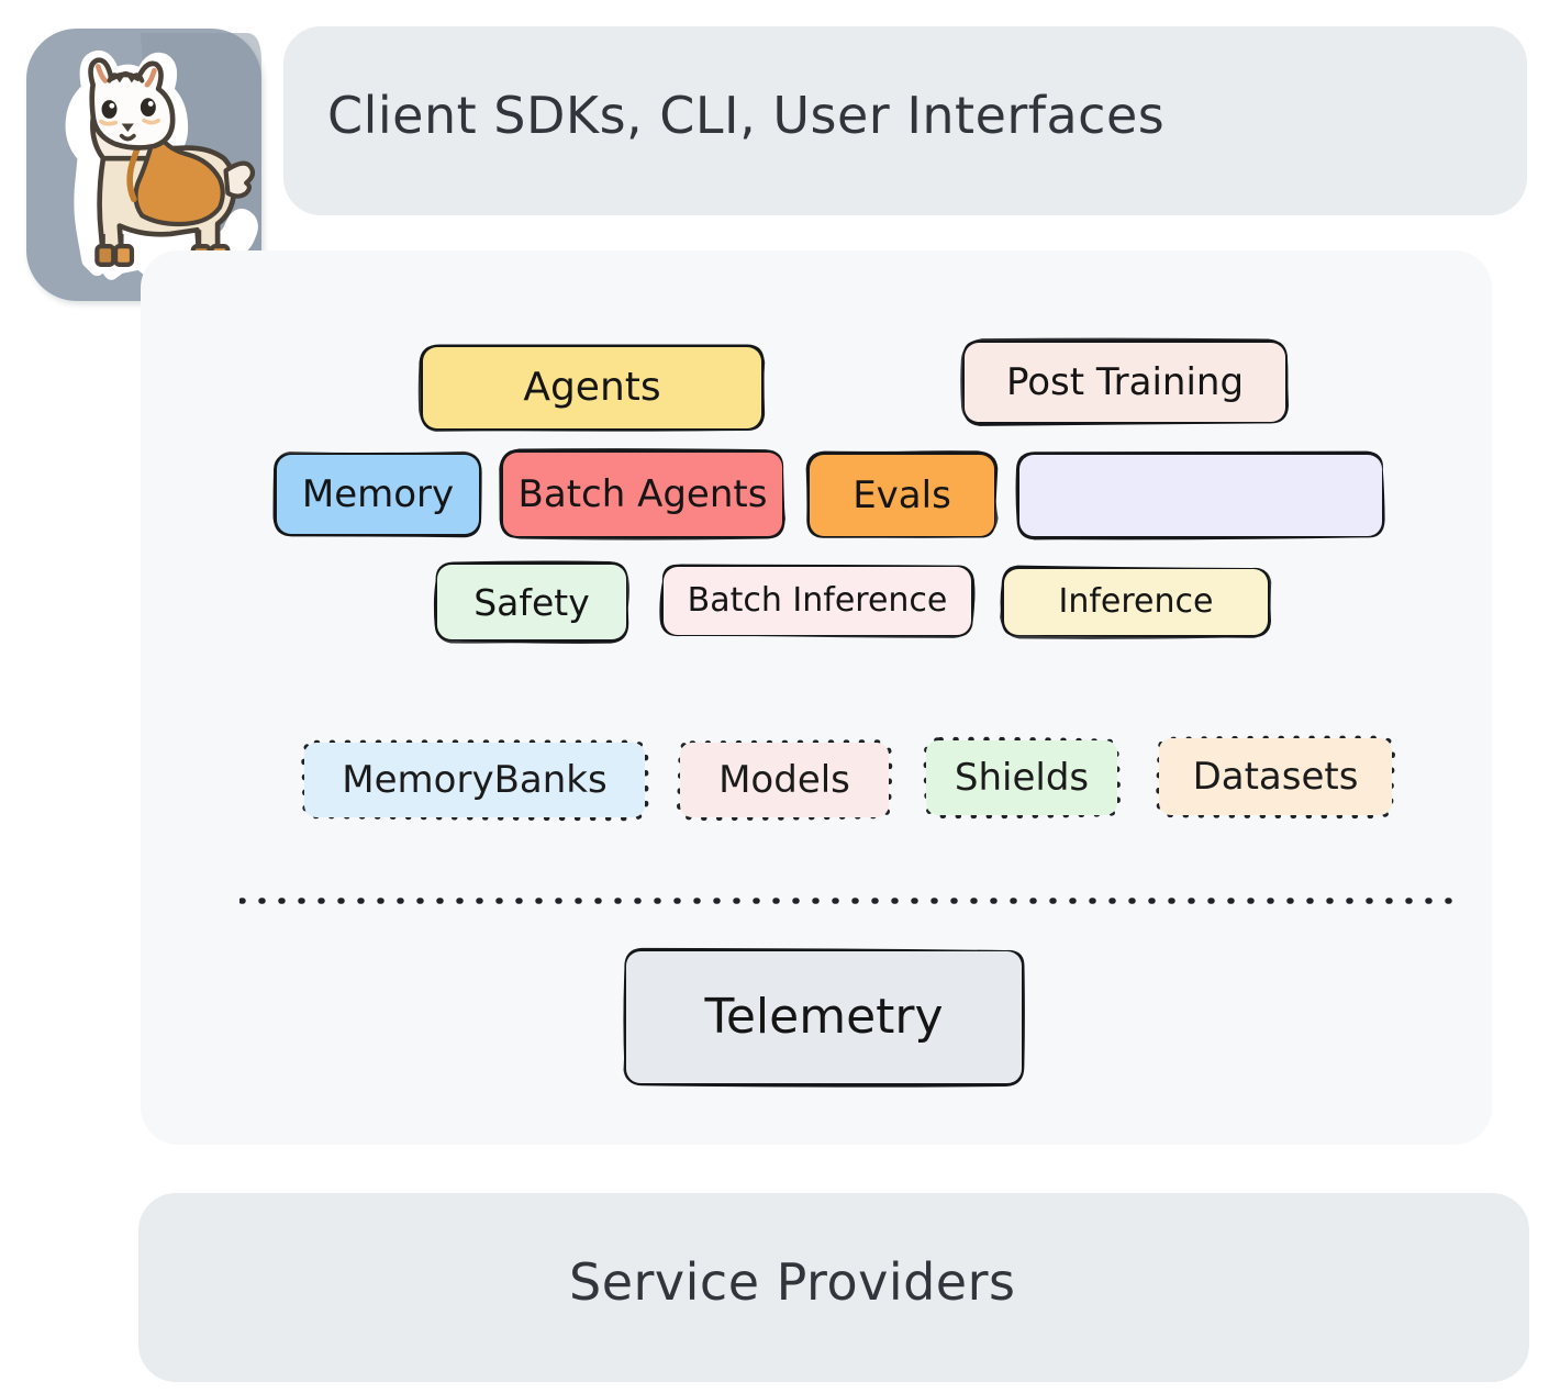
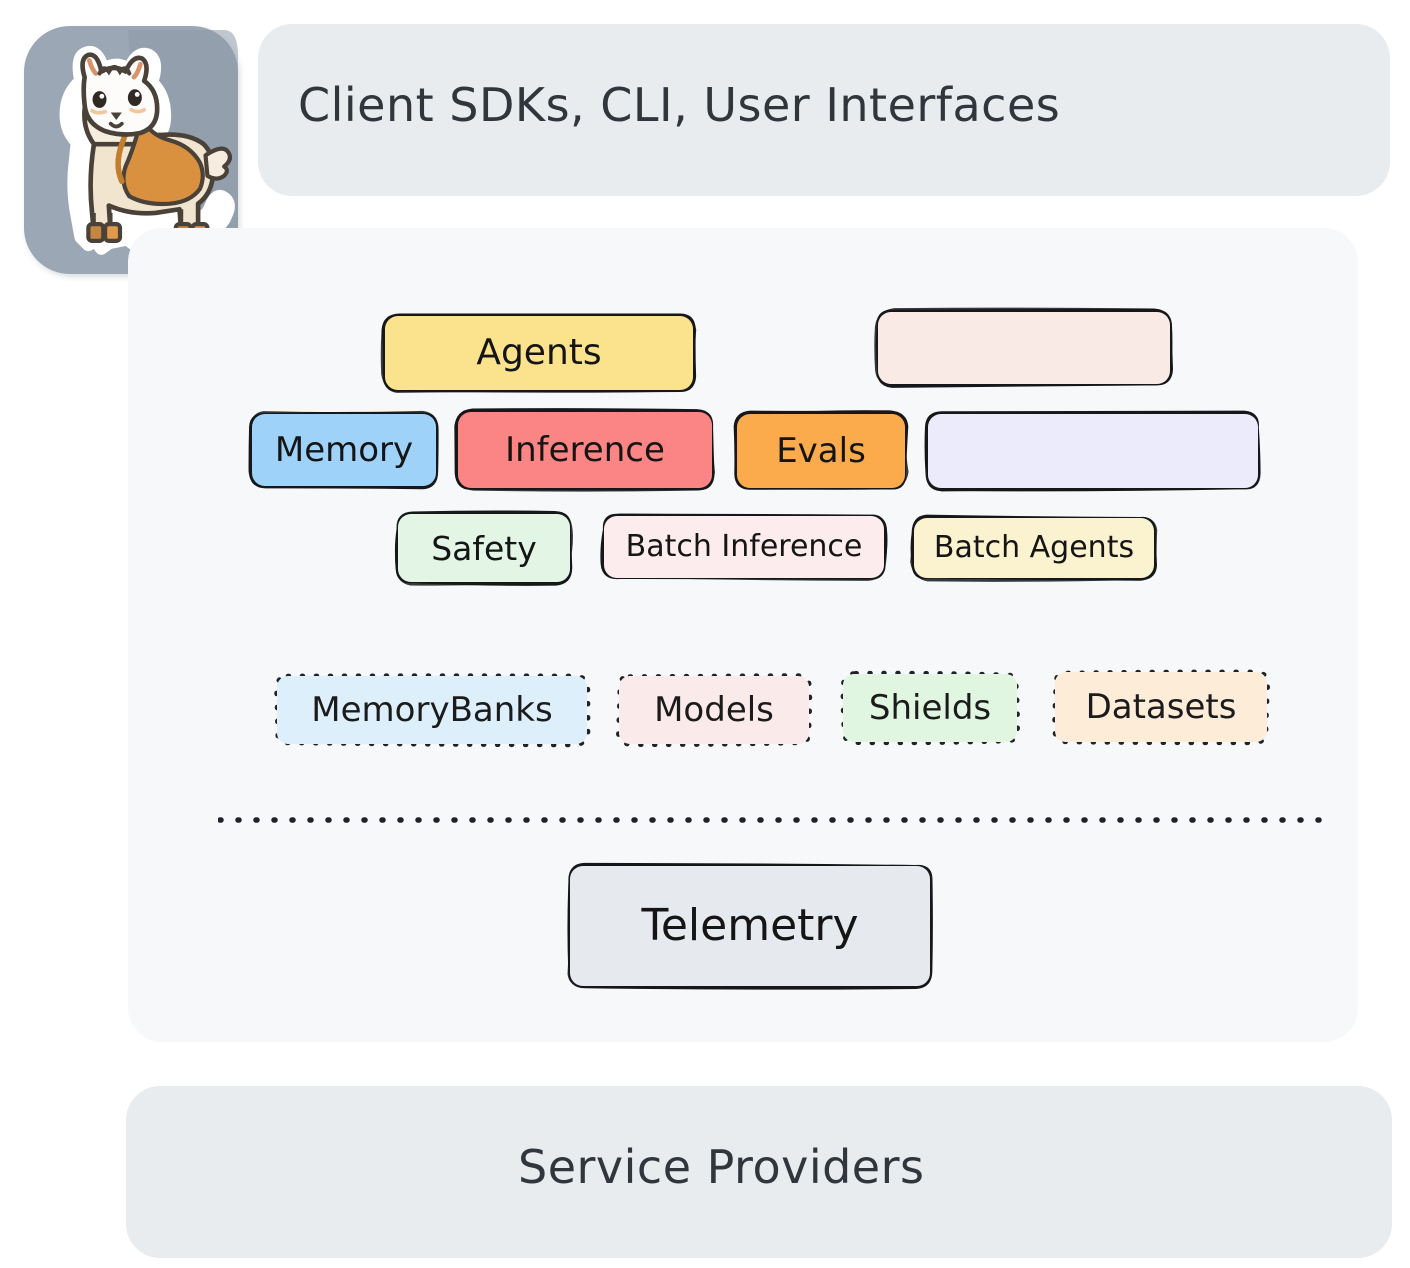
  Client SDKs, CLI, User Interfaces
  Agents
- Post Training
  Memory
- Batch Agents
+ Inference
  Evals
  Safety
  Batch Inference
- Inference
+ Batch Agents
  MemoryBanks
  Models
  Shields
  Datasets
  Telemetry
  Service Providers
